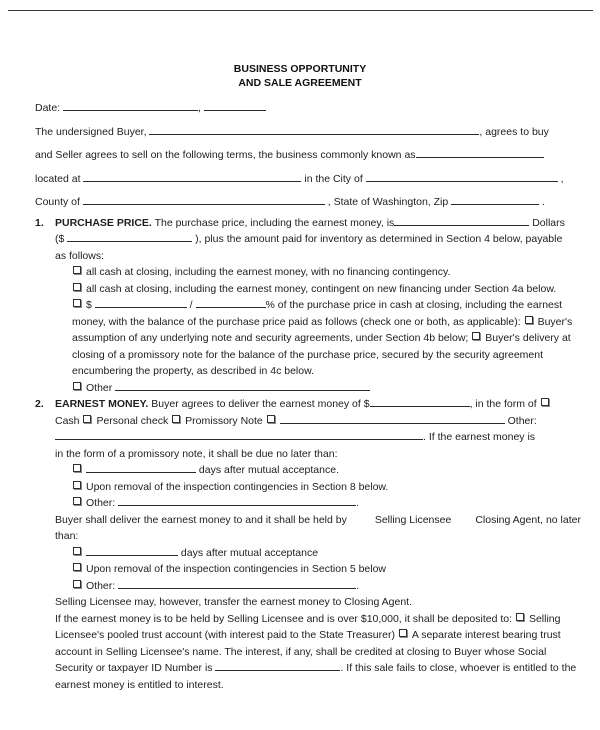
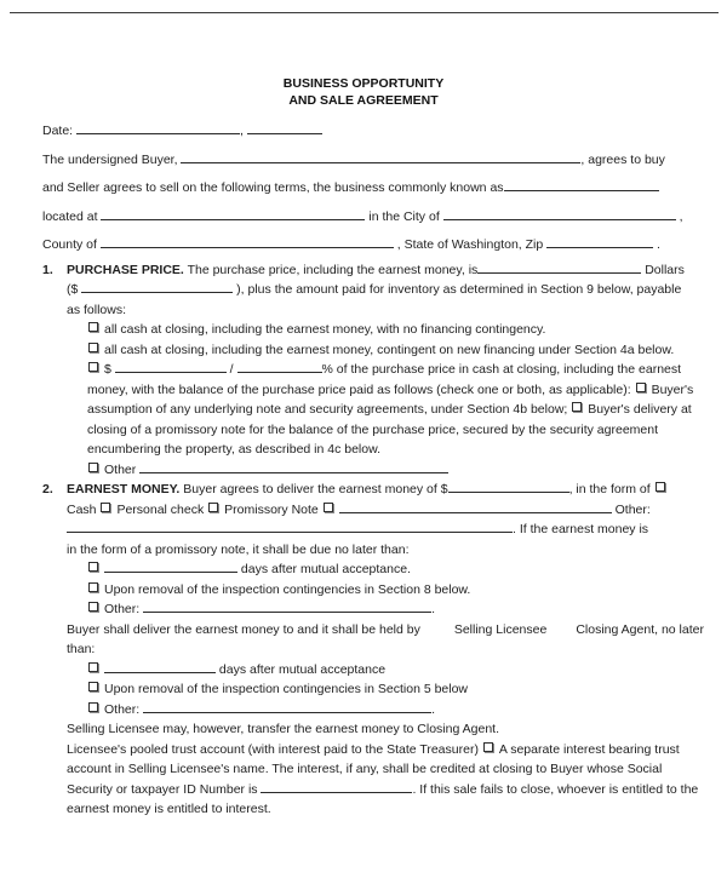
  BUSINESS OPPORTUNITY
  AND SALE AGREEMENT
  Date: ,
  The undersigned Buyer, , agrees to buy
  and Seller agrees to sell on the following terms, the business commonly known as
  located at in the City of ,
  County of , State of Washington, Zip .
  1. PURCHASE PRICE. The purchase price, including the earnest money, is Dollars
- ($ ), plus the amount paid for inventory as determined in Section 4 below, payable
+ ($ ), plus the amount paid for inventory as determined in Section 9 below, payable
  as follows:
  all cash at closing, including the earnest money, with no financing contingency.
  all cash at closing, including the earnest money, contingent on new financing under Section 4a below.
  $ / % of the purchase price in cash at closing, including the earnest
  money, with the balance of the purchase price paid as follows (check one or both, as applicable): Buyer's
  assumption of any underlying note and security agreements, under Section 4b below; Buyer's delivery at
  closing of a promissory note for the balance of the purchase price, secured by the security agreement
  encumbering the property, as described in 4c below.
  Other
  2. EARNEST MONEY. Buyer agrees to deliver the earnest money of $ , in the form of
  Cash Personal check Promissory Note Other:
  . If the earnest money is
  in the form of a promissory note, it shall be due no later than:
  days after mutual acceptance.
  Upon removal of the inspection contingencies in Section 8 below.
  Other: .
  Buyer shall deliver the earnest money to and it shall be held by Selling Licensee Closing Agent, no later
  than:
  days after mutual acceptance
  Upon removal of the inspection contingencies in Section 5 below
  Other: .
  Selling Licensee may, however, transfer the earnest money to Closing Agent.
- If the earnest money is to be held by Selling Licensee and is over $10,000, it shall be deposited to: Selling
  Licensee's pooled trust account (with interest paid to the State Treasurer) A separate interest bearing trust
  account in Selling Licensee's name. The interest, if any, shall be credited at closing to Buyer whose Social
  Security or taxpayer ID Number is . If this sale fails to close, whoever is entitled to the
  earnest money is entitled to interest.
